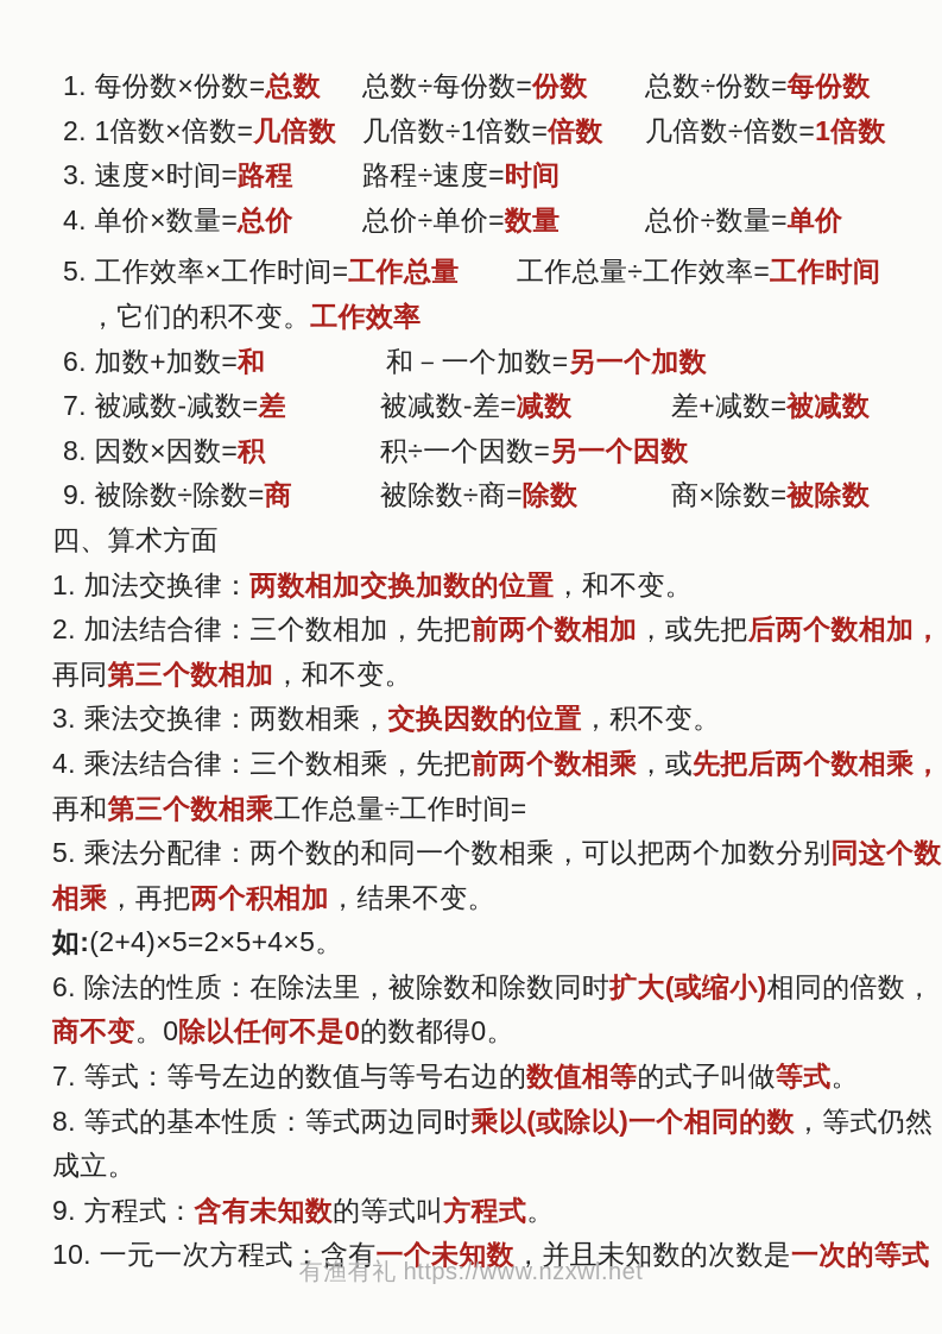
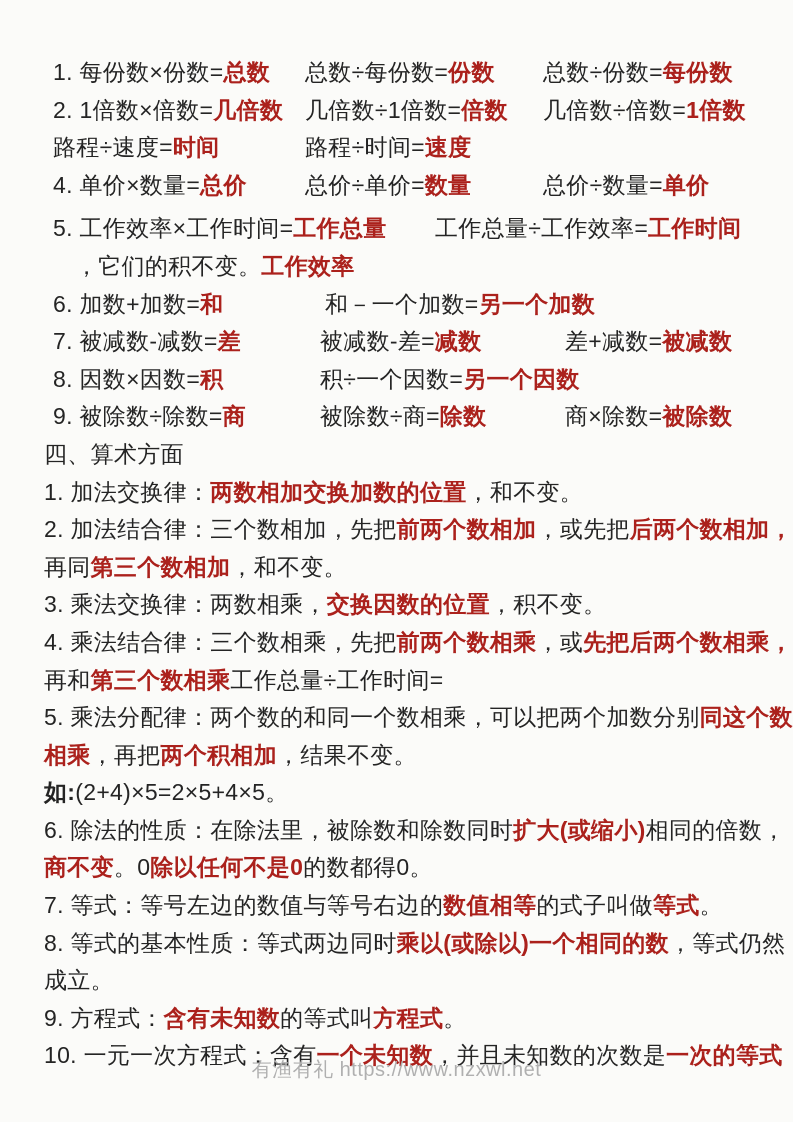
  1. 每份数×份数=总数
  总数÷每份数=份数
  总数÷份数=每份数
  2. 1倍数×倍数=几倍数
  几倍数÷1倍数=倍数
  几倍数÷倍数=1倍数
- 3. 速度×时间=路程
  路程÷速度=时间
+ 路程÷时间=速度
  4. 单价×数量=总价
  总价÷单价=数量
  总价÷数量=单价
  5. 工作效率×工作时间=工作总量
  工作总量÷工作效率=工作时间
  ，它们的积不变。工作效率
  6. 加数+加数=和
  和－一个加数=另一个加数
  7. 被减数-减数=差
  被减数-差=减数
  差+减数=被减数
  8. 因数×因数=积
  积÷一个因数=另一个因数
  9. 被除数÷除数=商
  被除数÷商=除数
  商×除数=被除数
  四、算术方面
  1. 加法交换律：两数相加交换加数的位置，和不变。
  2. 加法结合律：三个数相加，先把前两个数相加，或先把后两个数相加，
  再同第三个数相加，和不变。
  3. 乘法交换律：两数相乘，交换因数的位置，积不变。
  4. 乘法结合律：三个数相乘，先把前两个数相乘，或先把后两个数相乘，
  再和第三个数相乘工作总量÷工作时间=
  5. 乘法分配律：两个数的和同一个数相乘，可以把两个加数分别同这个数
  相乘，再把两个积相加，结果不变。
  如:(2+4)×5=2×5+4×5。
  6. 除法的性质：在除法里，被除数和除数同时扩大(或缩小)相同的倍数，
  商不变。0除以任何不是0的数都得0。
  7. 等式：等号左边的数值与等号右边的数值相等的式子叫做等式。
  8. 等式的基本性质：等式两边同时乘以(或除以)一个相同的数，等式仍然
  成立。
  9. 方程式：含有未知数的等式叫方程式。
  10. 一元一次方程式：含有一个未知数，并且未知数的次数是一次的等式
  有渔有礼 https://www.nzxwl.net
